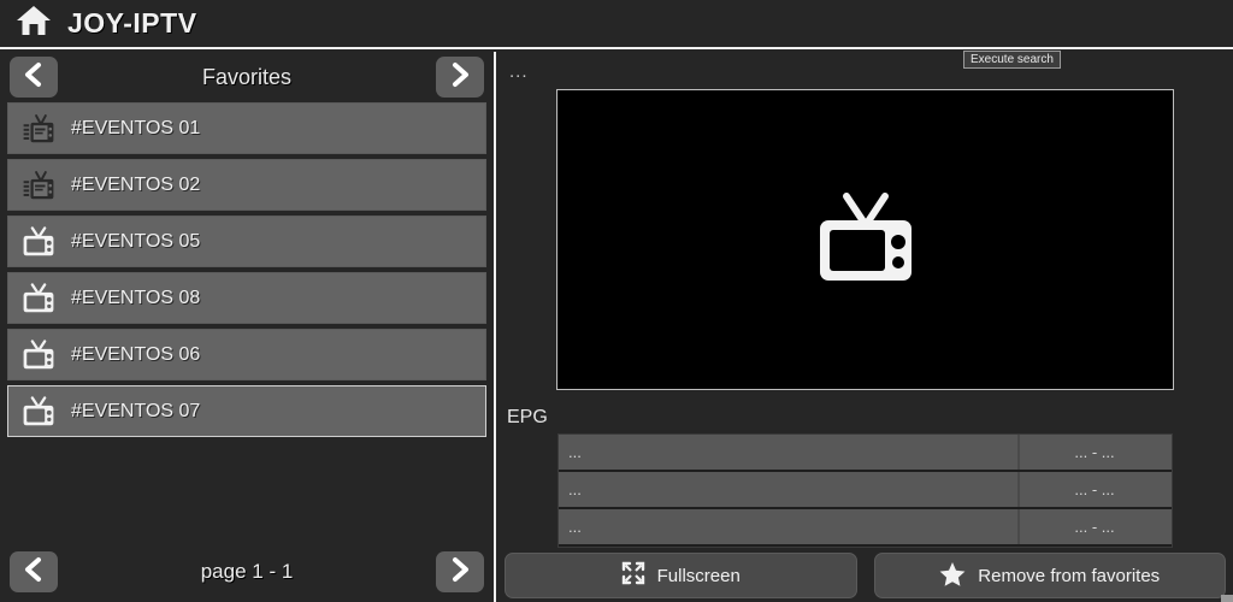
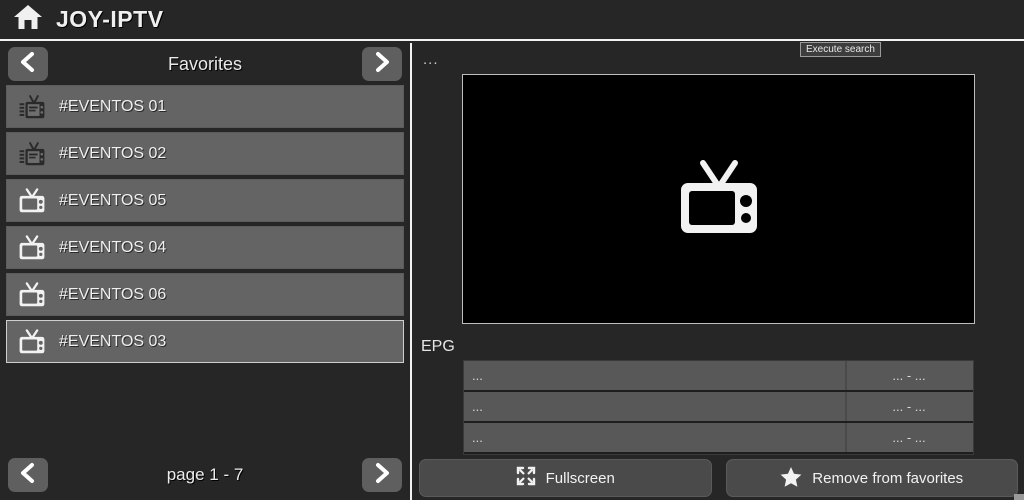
  JOY-IPTV
  Execute search
  Favorites
  #EVENTOS 01
  #EVENTOS 02
  #EVENTOS 05
- #EVENTOS 08
+ #EVENTOS 04
  #EVENTOS 06
- #EVENTOS 07
+ #EVENTOS 03
- page 1 - 1
+ page 1 - 7
  ...
  EPG
  ...
  ... - ...
  ...
  ... - ...
  ...
  ... - ...
  Fullscreen
  Remove from favorites
